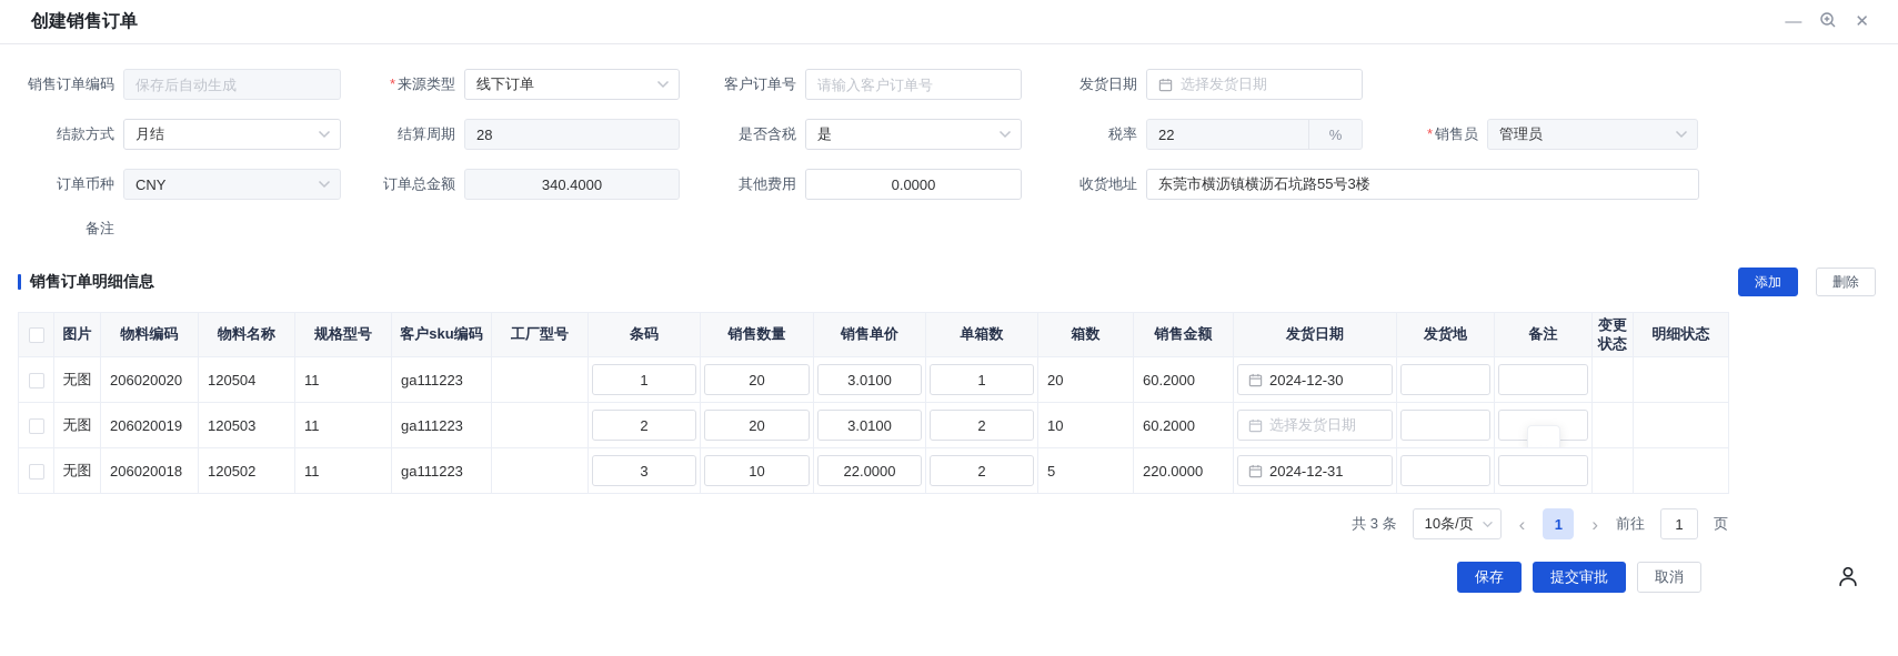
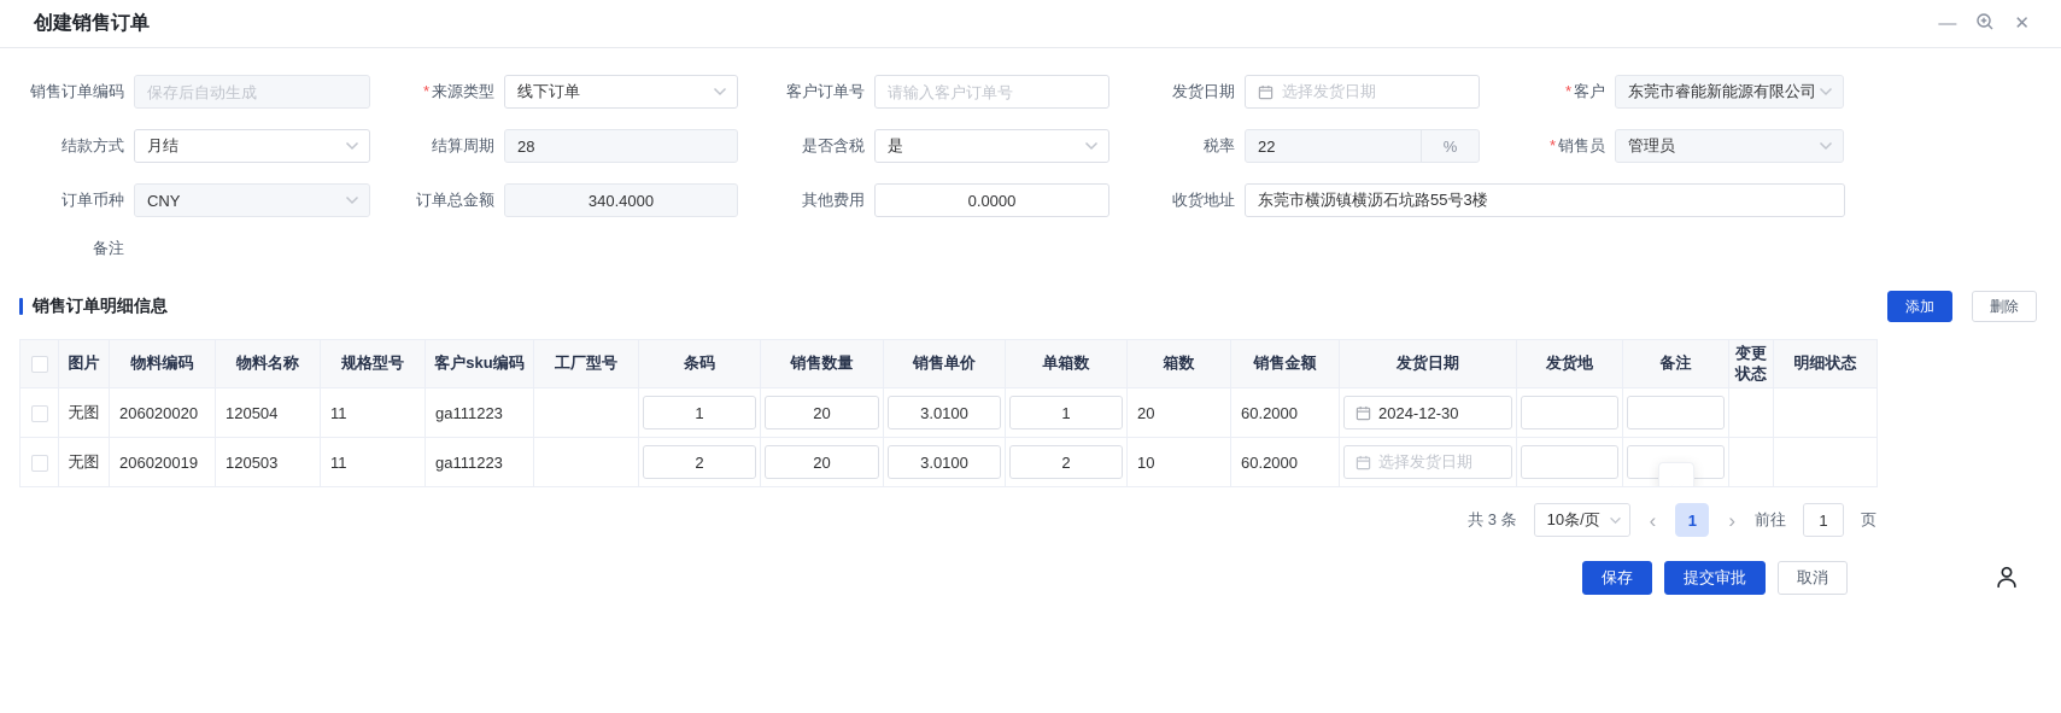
  创建销售订单
  —
  ✕
  销售订单编码
  保存后自动生成
  * 来源类型
  线下订单
  客户订单号
  请输入客户订单号
  发货日期
  选择发货日期
+ * 客户
+ 东莞市睿能新能源有限公司
  结款方式
  月结
  结算周期
  28
  是否含税
  是
  税率
  22
  %
  * 销售员
  管理员
  订单币种
  CNY
  订单总金额
  340.4000
  其他费用
  0.0000
  收货地址
  东莞市横沥镇横沥石坑路55号3楼
  备注
  销售订单明细信息
  添加
  删除
  	图片	物料编码	物料名称	规格型号	客户sku编码	工厂型号	条码	销售数量	销售单价	单箱数	箱数	销售金额	发货日期	发货地	备注	变更状态	明细状态
  	无图	206020020	120504	11	ga111223		1	20	3.0100	1	20	60.2000	2024-12-30
  	无图	206020019	120503	11	ga111223		2	20	3.0100	2	10	60.2000	选择发货日期
- 	无图	206020018	120502	11	ga111223		3	10	22.0000	2	5	220.0000	2024-12-31
  共 3 条
  10条/页
  ‹
  1
  ›
  前往
  1
  页
  保存
  提交审批
  取消
